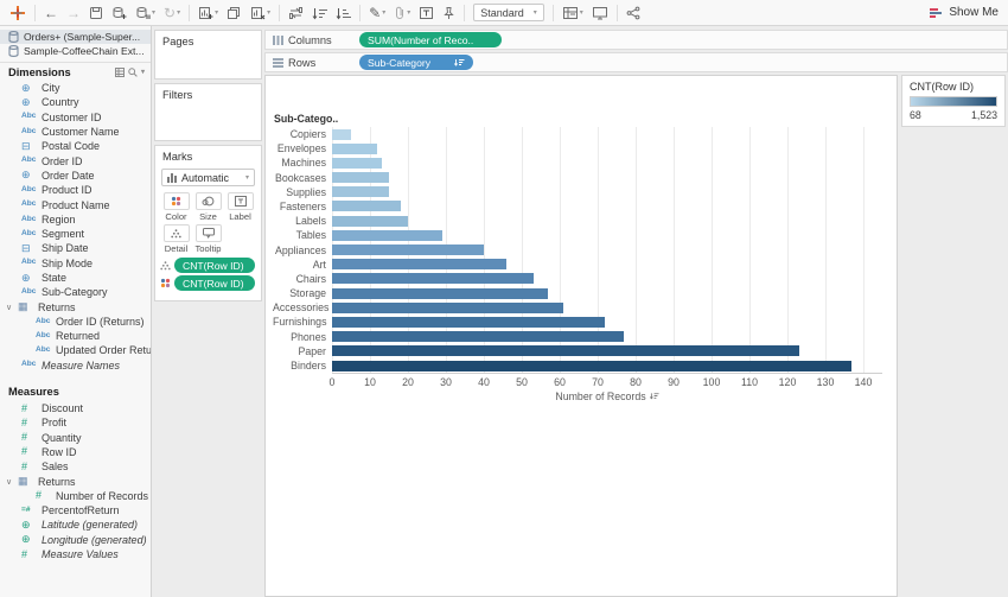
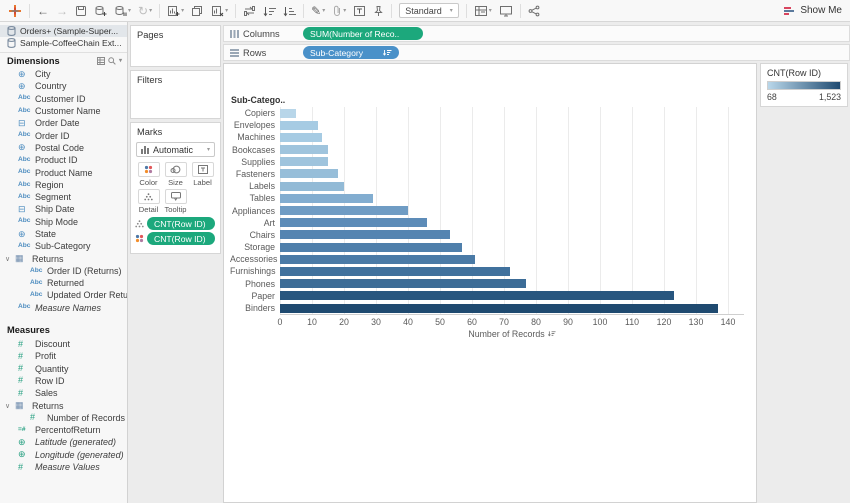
  ←
  →
  ↻
  ✎
  Standard
  Show Me
  Orders+ (Sample-Super...
  Sample-CoffeeChain Ext...
  Dimensions
  ⊕
  City
  ⊕
  Country
  Customer ID
  Customer Name
  ⊟
- Postal Code
+ Order Date
  Order ID
  ⊕
- Order Date
+ Postal Code
  Product ID
  Product Name
  Region
  Segment
  ⊟
  Ship Date
  Ship Mode
  ⊕
  State
  Sub-Category
  ▦
  Returns
  Order ID (Returns)
  Returned
  Updated Order Retu
  Measure Names
  Measures
  #
  Discount
  #
  Profit
  #
  Quantity
  #
  Row ID
  #
  Sales
  ▦
  Returns
  #
  Number of Records
  PercentofReturn
  ⊕
  Latitude (generated)
  ⊕
  Longitude (generated)
  #
  Measure Values
  Pages
  Filters
  Marks
  Automatic
  Color
  Size
  Label
  Detail
  Tooltip
  CNT(Row ID)
  CNT(Row ID)
  Columns
  SUM(Number of Reco..
  Rows
  Sub-Category
  Sub-Catego..
  Copiers
  Envelopes
  Machines
  Bookcases
  Supplies
  Fasteners
  Labels
  Tables
  Appliances
  Art
  Chairs
  Storage
  Accessories
  Furnishings
  Phones
  Paper
  Binders
  0
  10
  20
  30
  40
  50
  60
  70
  80
  90
  100
  110
  120
  130
  140
  Number of Records
  CNT(Row ID)
  68
  1,523
